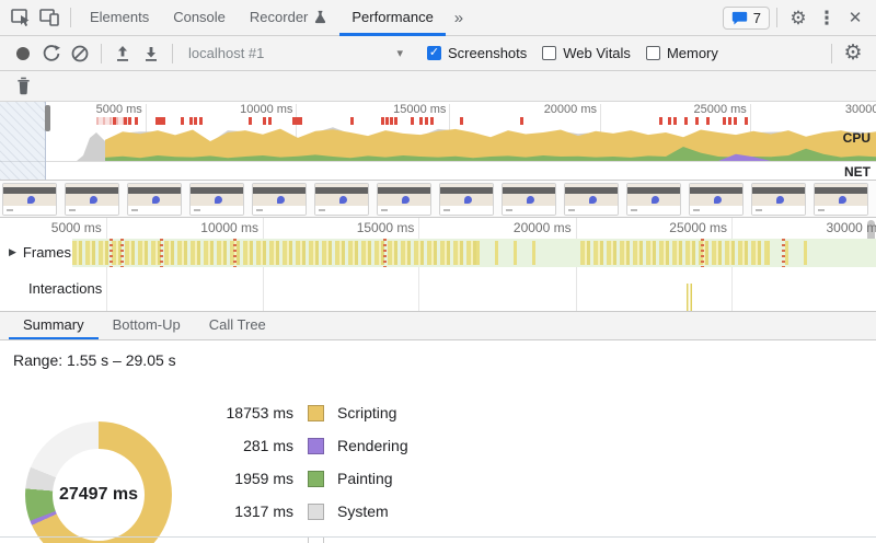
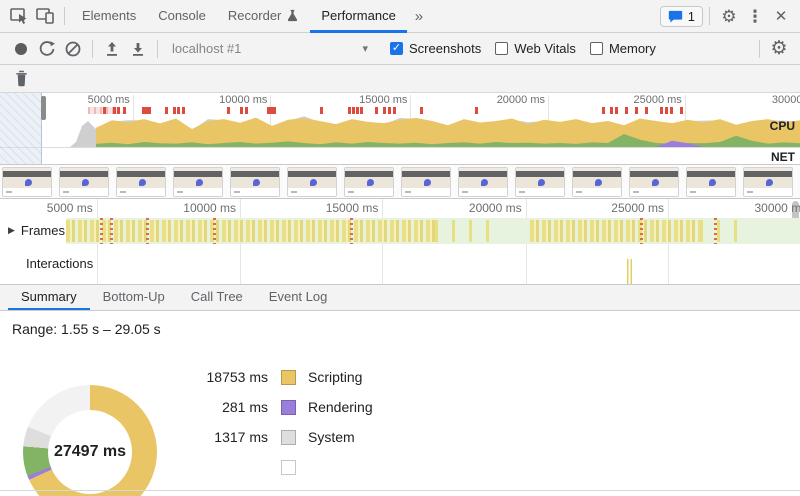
  Elements
  Console
  Recorder
  Performance
  »
- 7
+ 1
  ⚙
  ⋮
  ✕
  localhost #1
  ▾
  ✓
  Screenshots
  ✓
  Web Vitals
  ✓
  Memory
  ⚙
  5000 ms
  10000 ms
  15000 ms
  20000 ms
  25000 ms
  30000
  CPU
  NET
  ▶
  Frames
  Interactions
  5000 ms
  10000 ms
  15000 ms
  20000 ms
  25000 ms
  30000 m
  Summary
  Bottom-Up
  Call Tree
+ Event Log
  Range: 1.55 s – 29.05 s
  27497 ms
  18753 ms
  Scripting
  281 ms
  Rendering
- 1959 ms
- Painting
  1317 ms
  System
